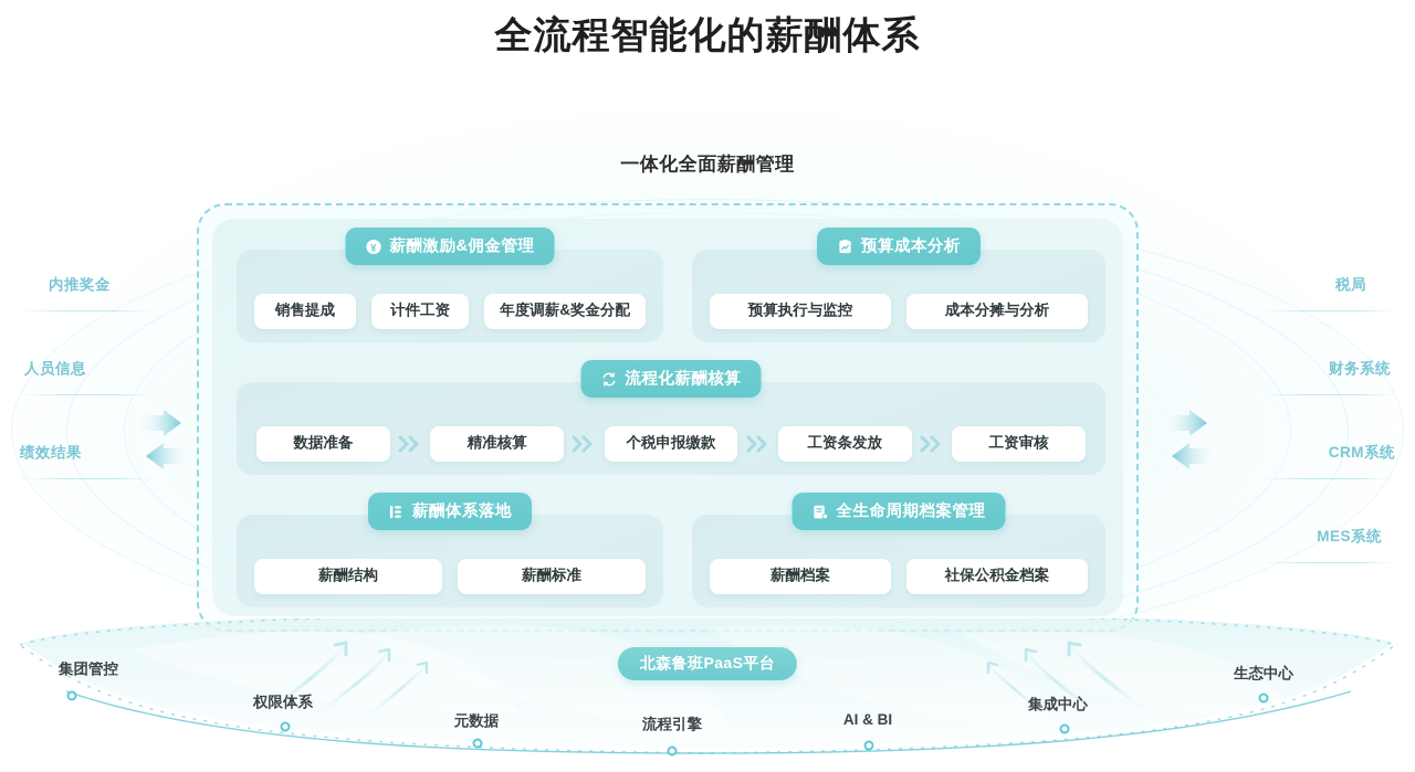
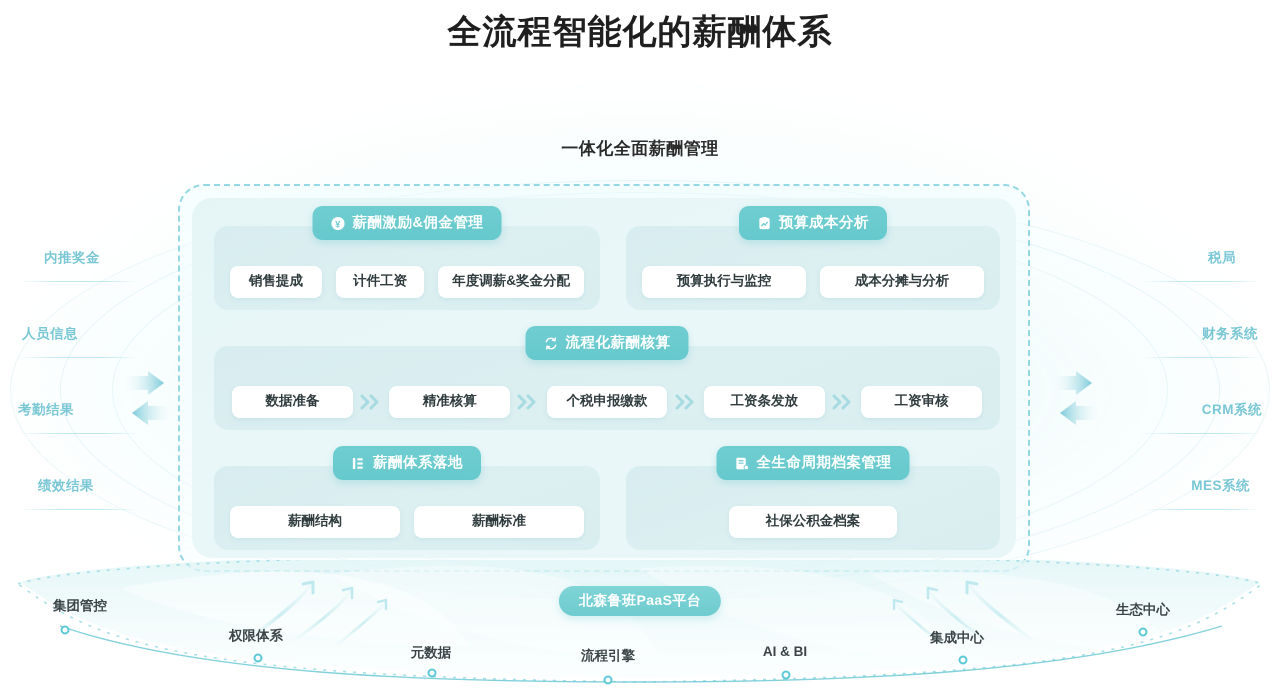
  全流程智能化的薪酬体系
  一体化全面薪酬管理
  内推奖金
  人员信息
+ 考勤结果
  绩效结果
  税局
  财务系统
  CRM系统
  MES系统
  ¥
  薪酬激励&佣金管理
  销售提成
  计件工资
  年度调薪&奖金分配
  预算成本分析
  预算执行与监控
  成本分摊与分析
  流程化薪酬核算
  数据准备
  精准核算
  个税申报缴款
  工资条发放
  工资审核
  薪酬体系落地
  薪酬结构
  薪酬标准
  全生命周期档案管理
- 薪酬档案
  社保公积金档案
  北森鲁班PaaS平台
  集团管控
  权限体系
  元数据
  流程引擎
  AI & BI
  集成中心
  生态中心
